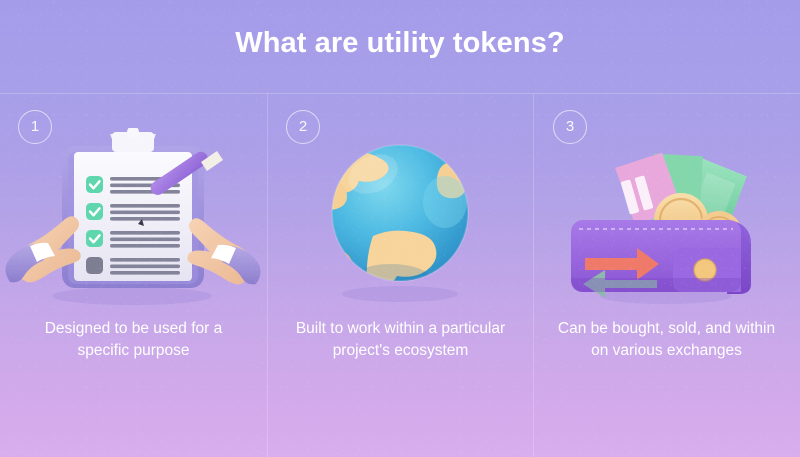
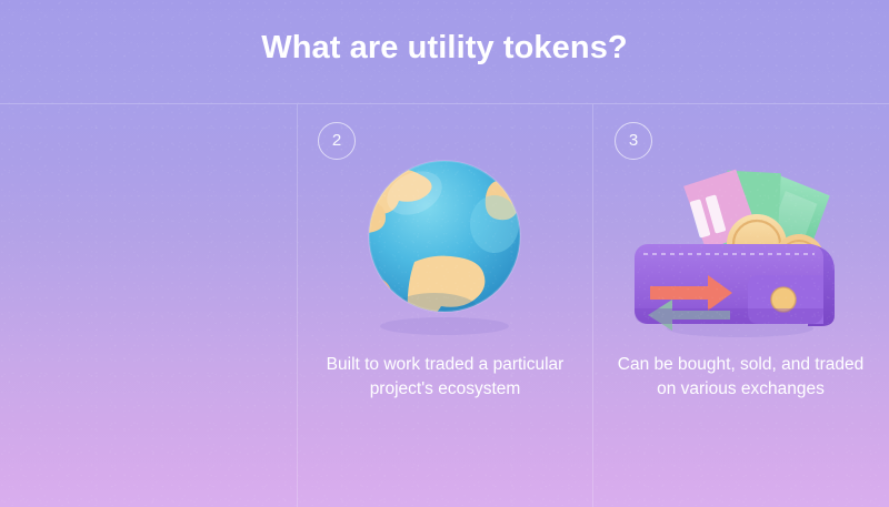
  What are utility tokens?
- 1
- Designed to be used for a specific purpose
  2
- Built to work within a particular project's ecosystem
+ Built to work traded a particular project's ecosystem
  3
- Can be bought, sold, and within on various exchanges
+ Can be bought, sold, and traded on various exchanges
